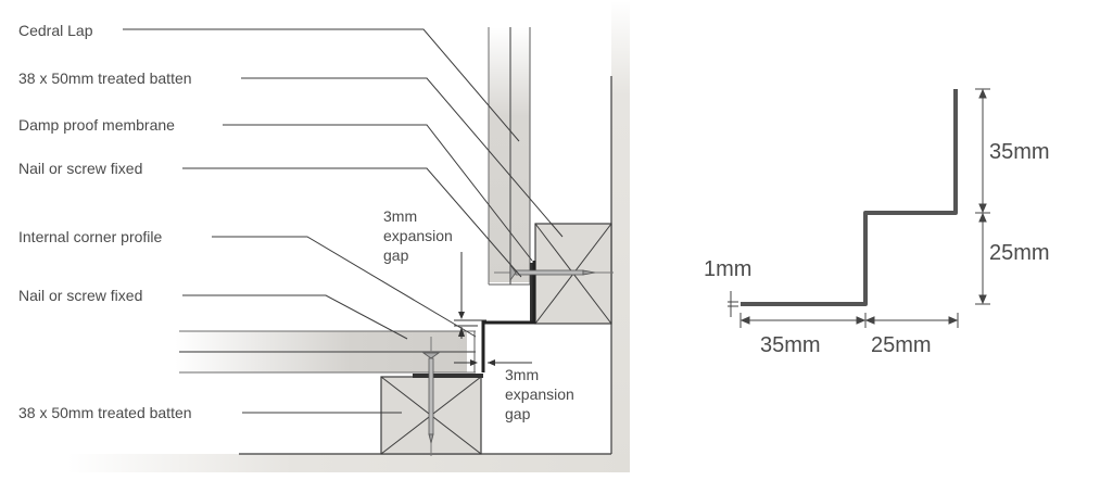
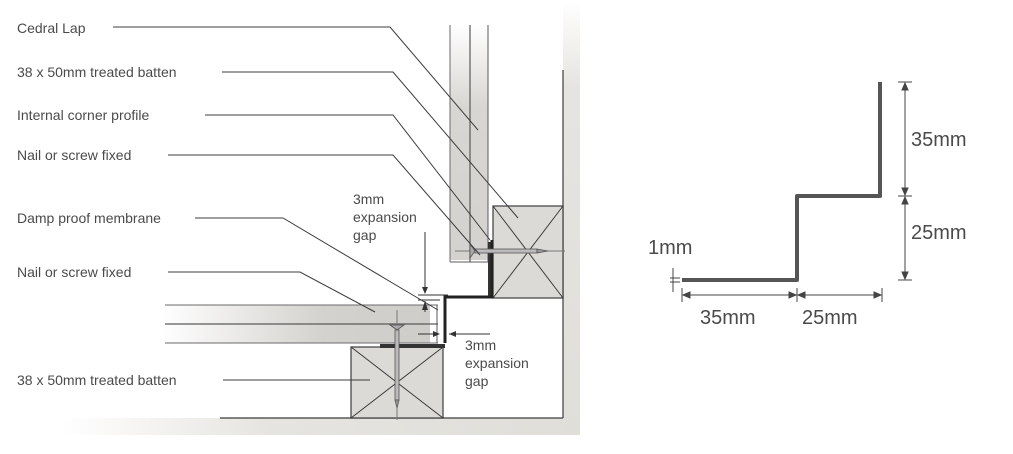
  Cedral Lap
  38 x 50mm treated batten
- Damp proof membrane
+ Internal corner profile
  Nail or screw fixed
- Internal corner profile
+ Damp proof membrane
  Nail or screw fixed
  38 x 50mm treated batten
  3mm
  expansion
  gap
  3mm
  expansion
  gap
  1mm
  35mm
  25mm
  35mm
  25mm
